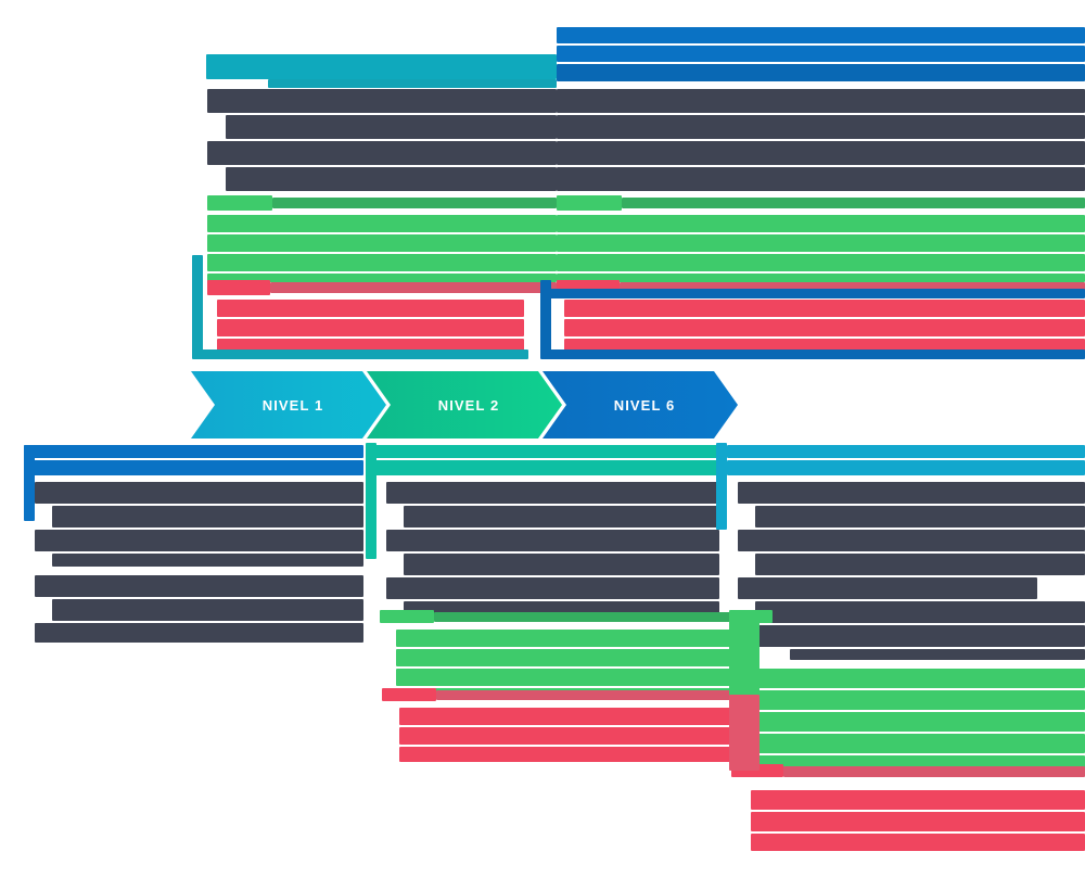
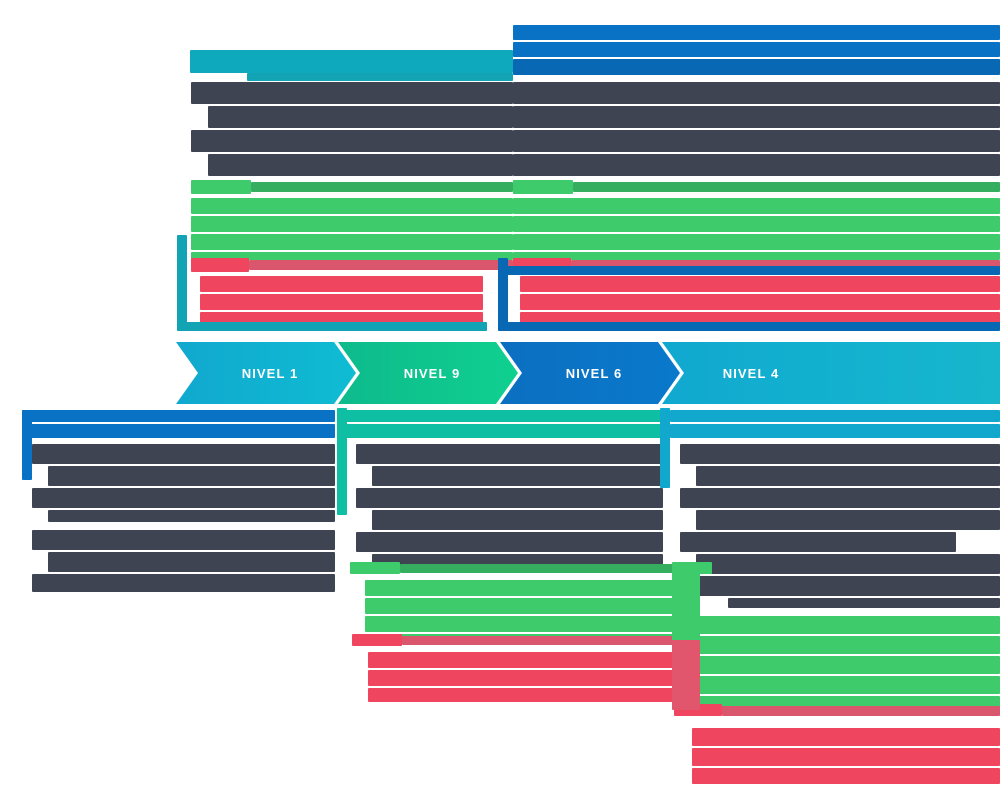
  NIVEL 1
- NIVEL 2
+ NIVEL 9
  NIVEL 6
+ NIVEL 4
